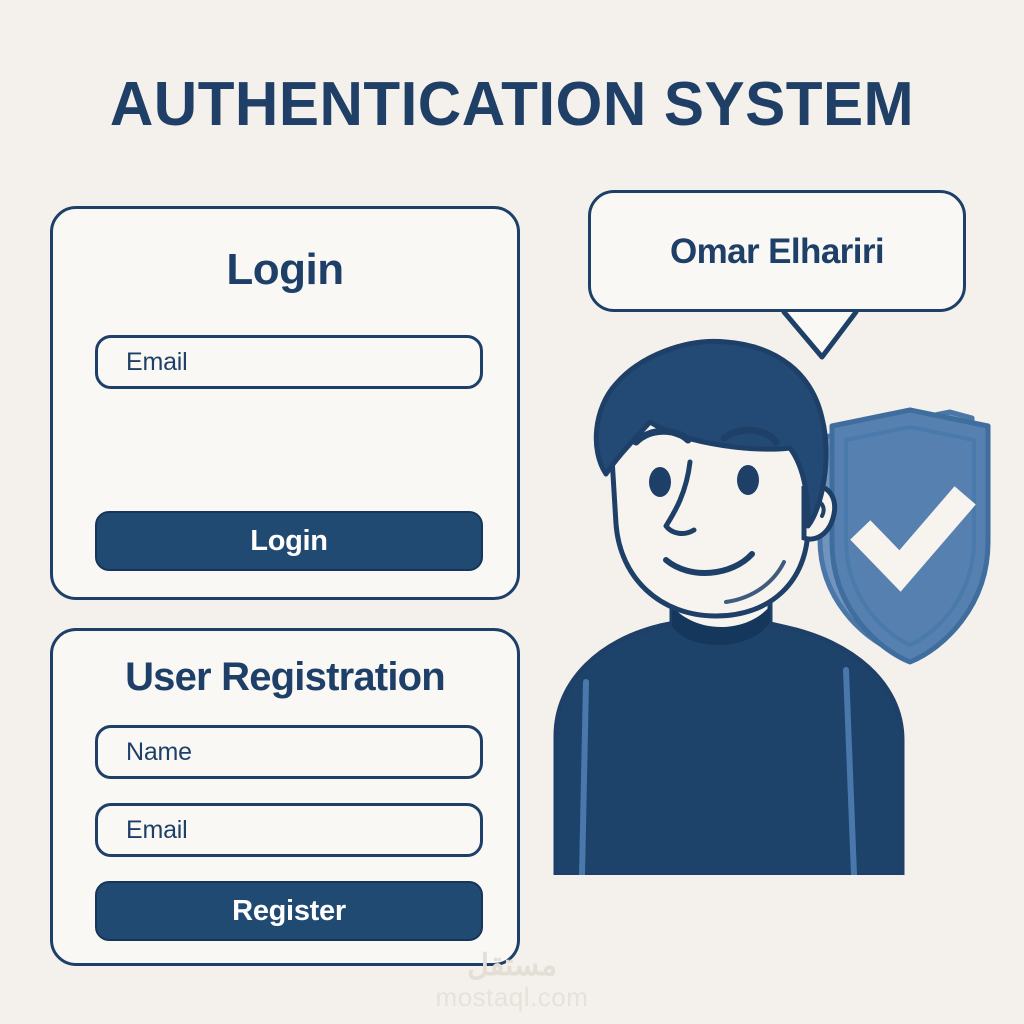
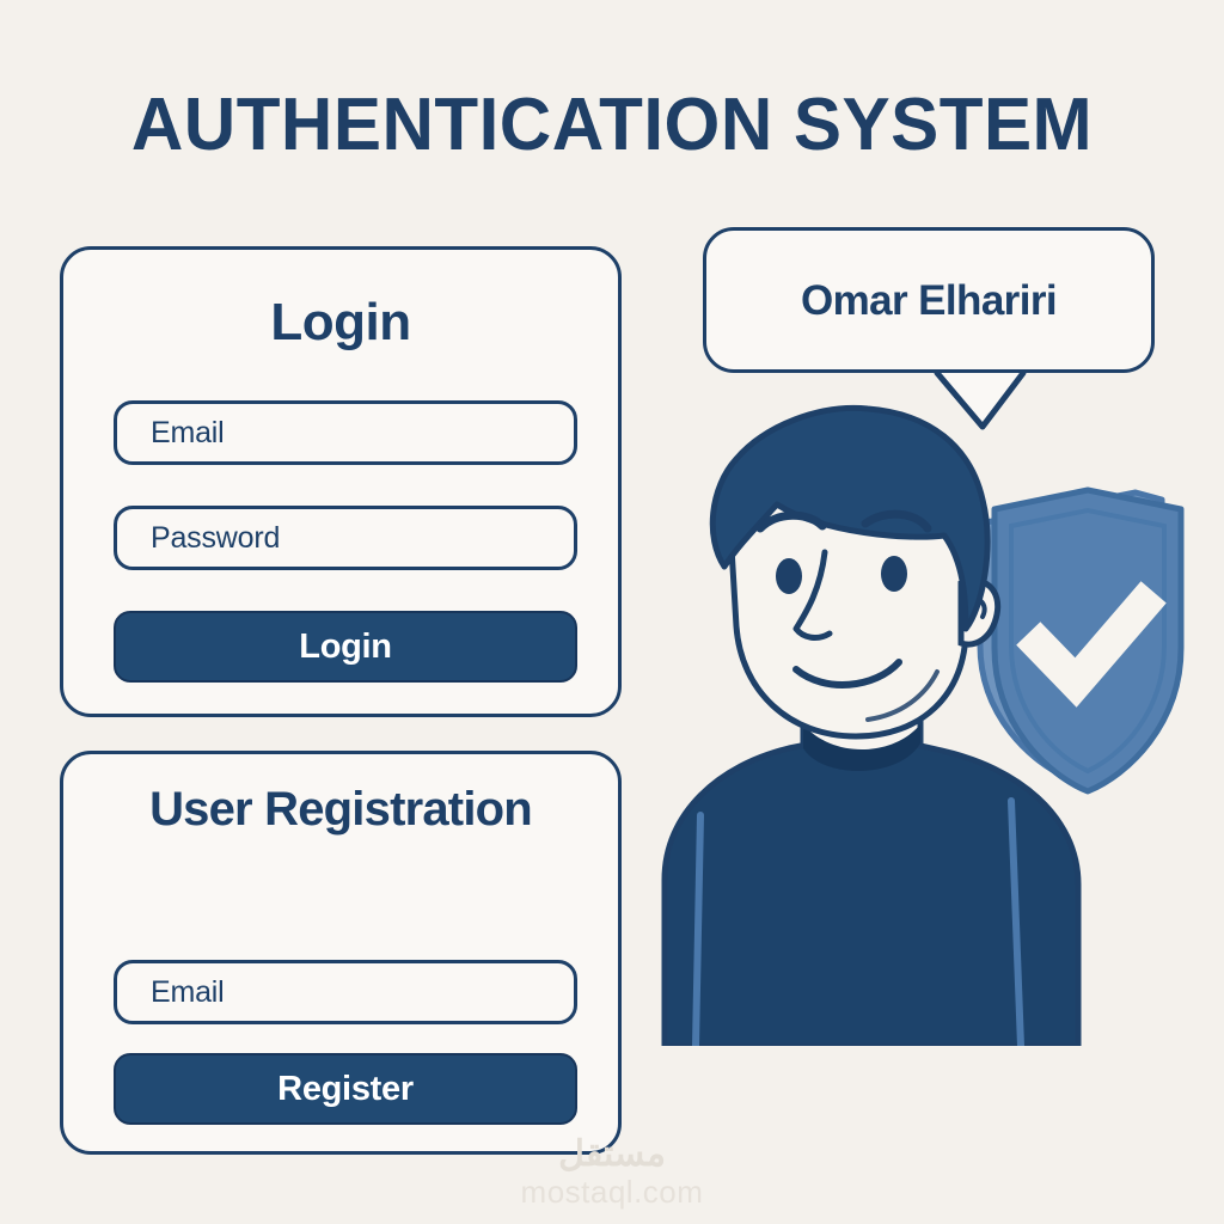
  AUTHENTICATION SYSTEM
  Login
  Email
+ Password
  Login
  User Registration
- Name
  Email
  Register
  Omar Elhariri
  ستقل
